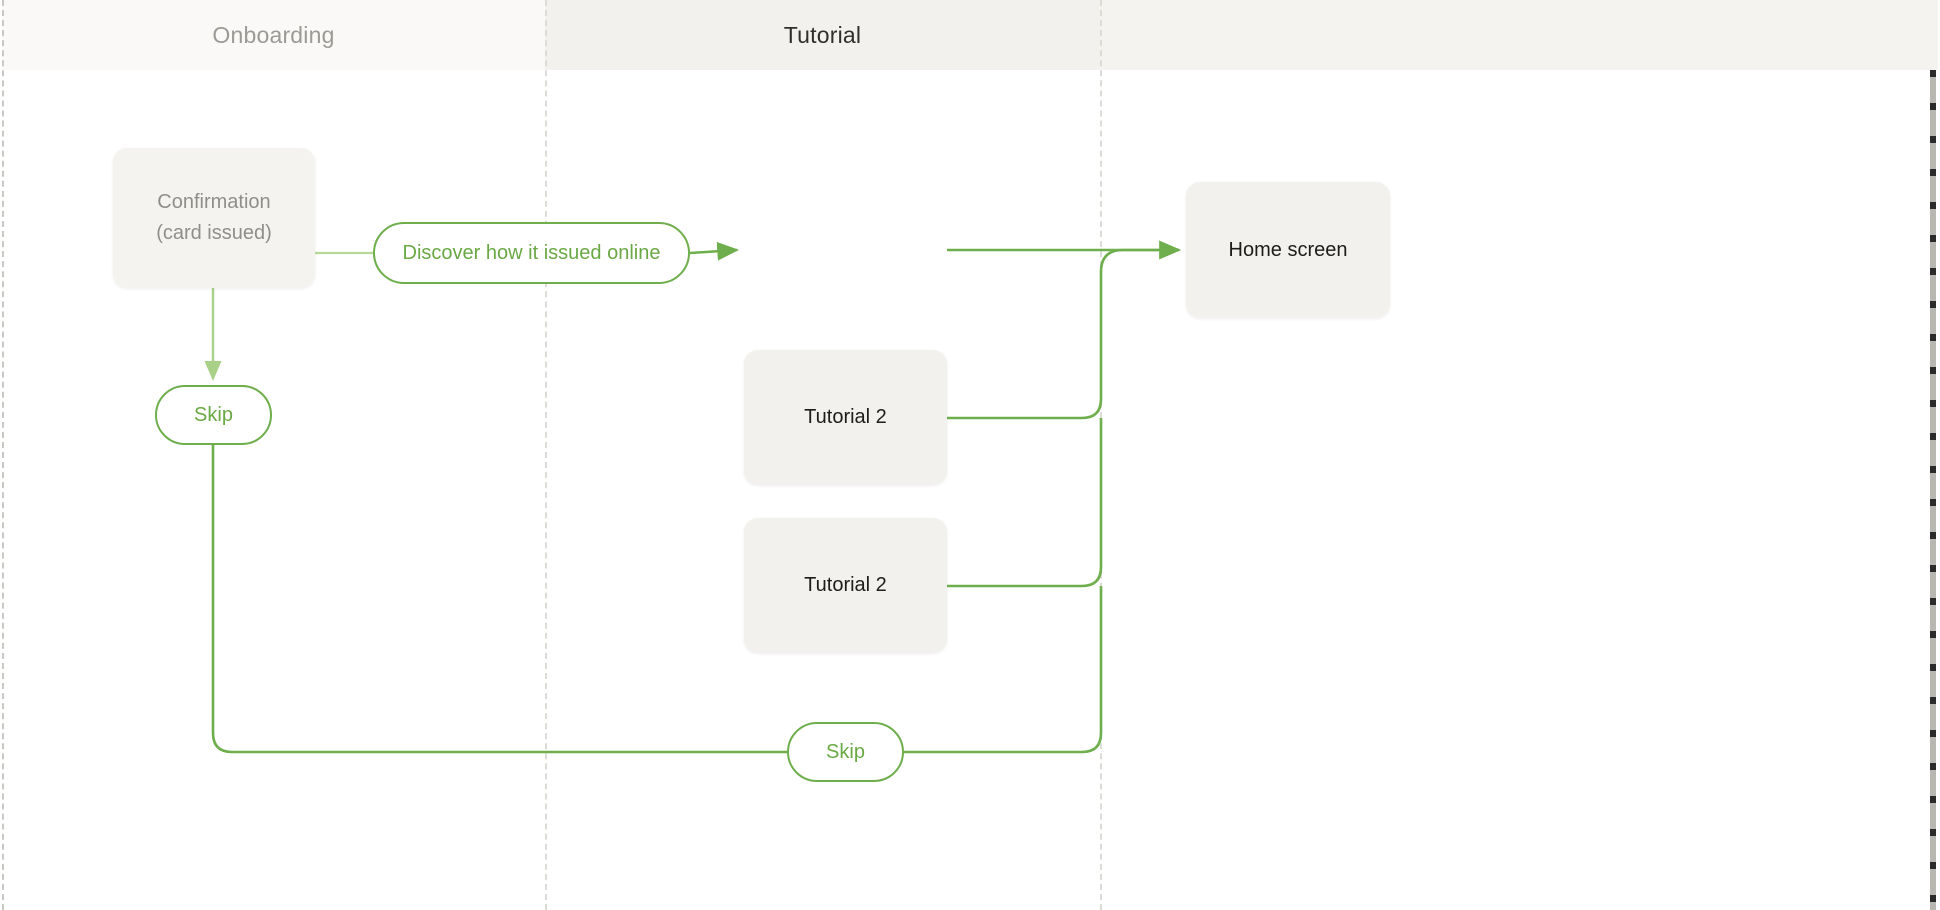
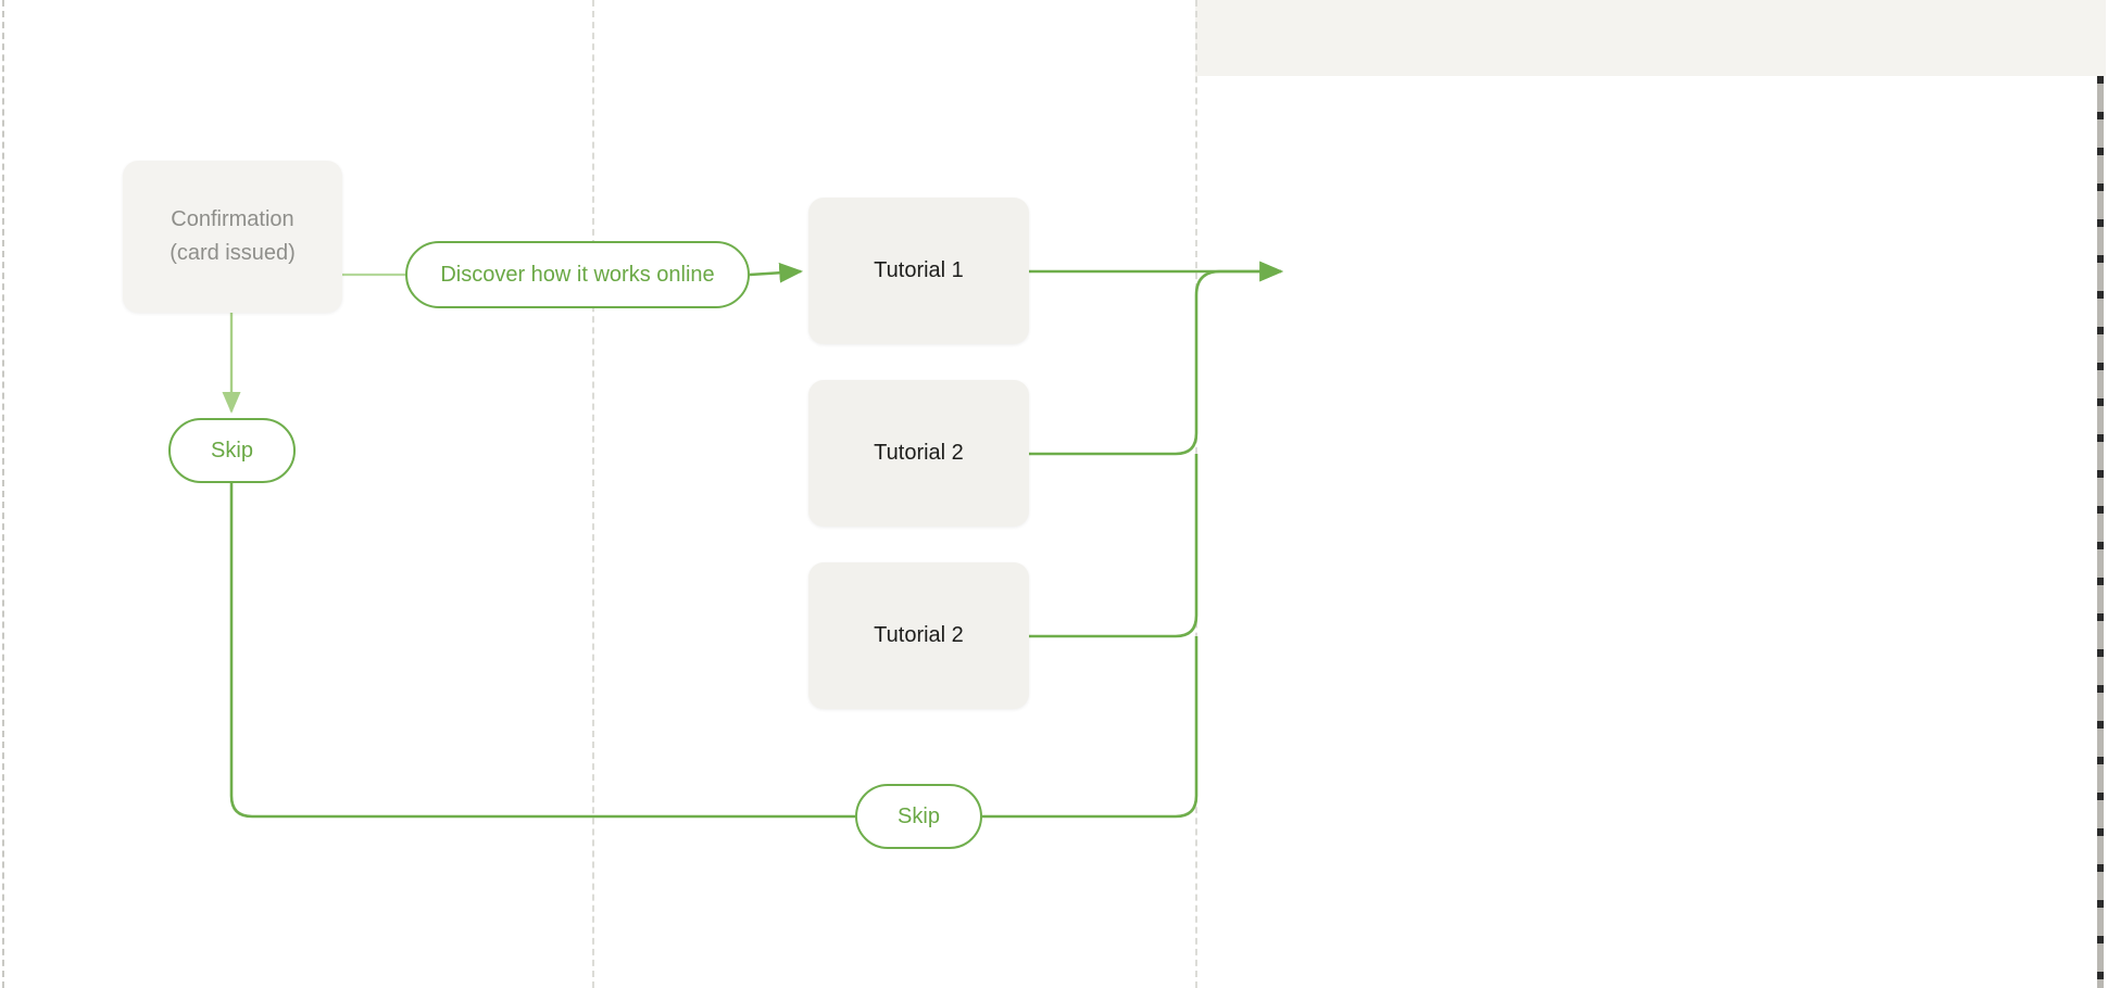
- Onboarding
- Tutorial
  Confirmation
  (card issued)
- Discover how it issued online
+ Discover how it works online
  Skip
+ Tutorial 1
  Tutorial 2
  Tutorial 2
  Skip
- Home screen
